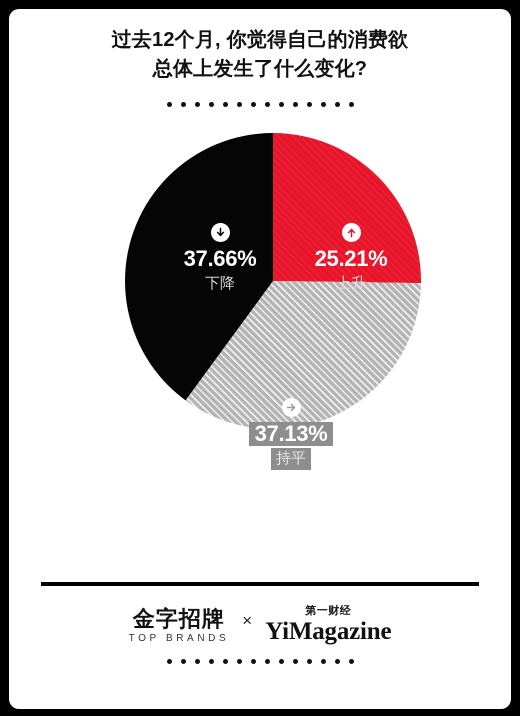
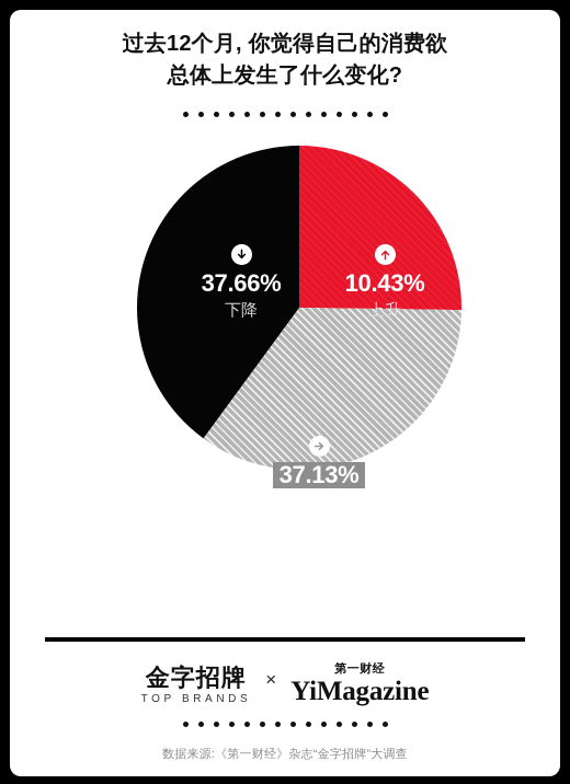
  过去12个月, 你觉得自己的消费欲
  总体上发生了什么变化?
  37.66%
  下降
- 25.21%
+ 10.43%
  上升
  37.13%
- 持平
  金字招牌
  TOP BRANDS
  ×
  第一财经
  YiMagazine
+ 数据来源:《第一财经》杂志“金字招牌”大调查
